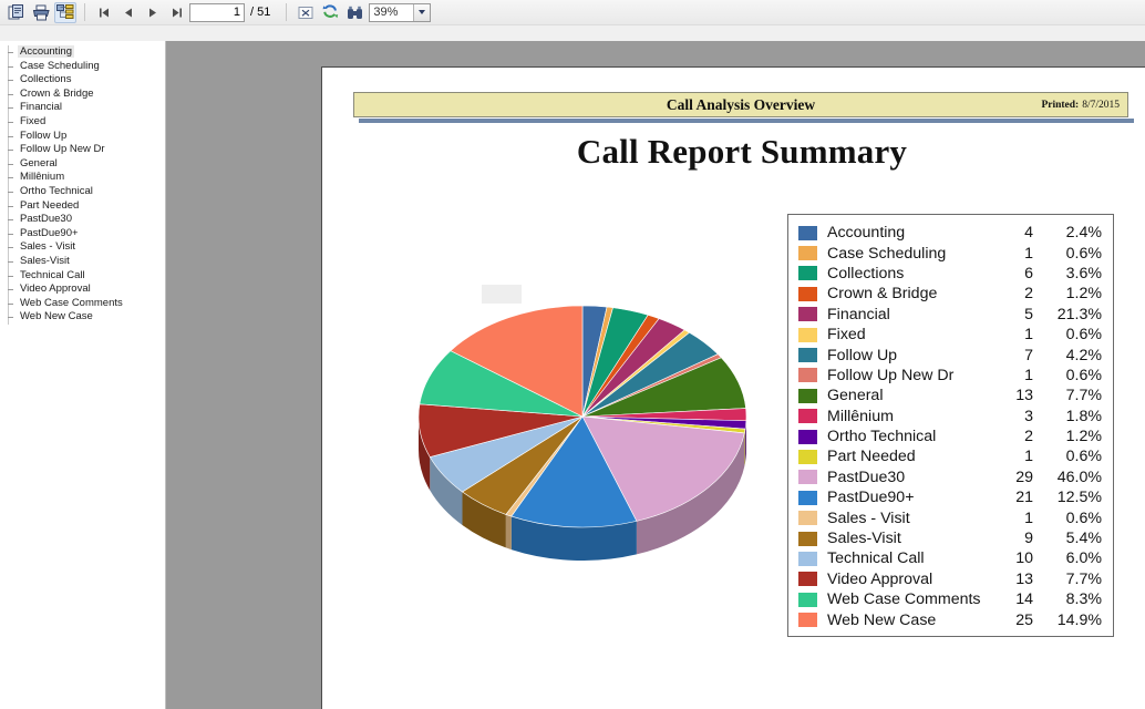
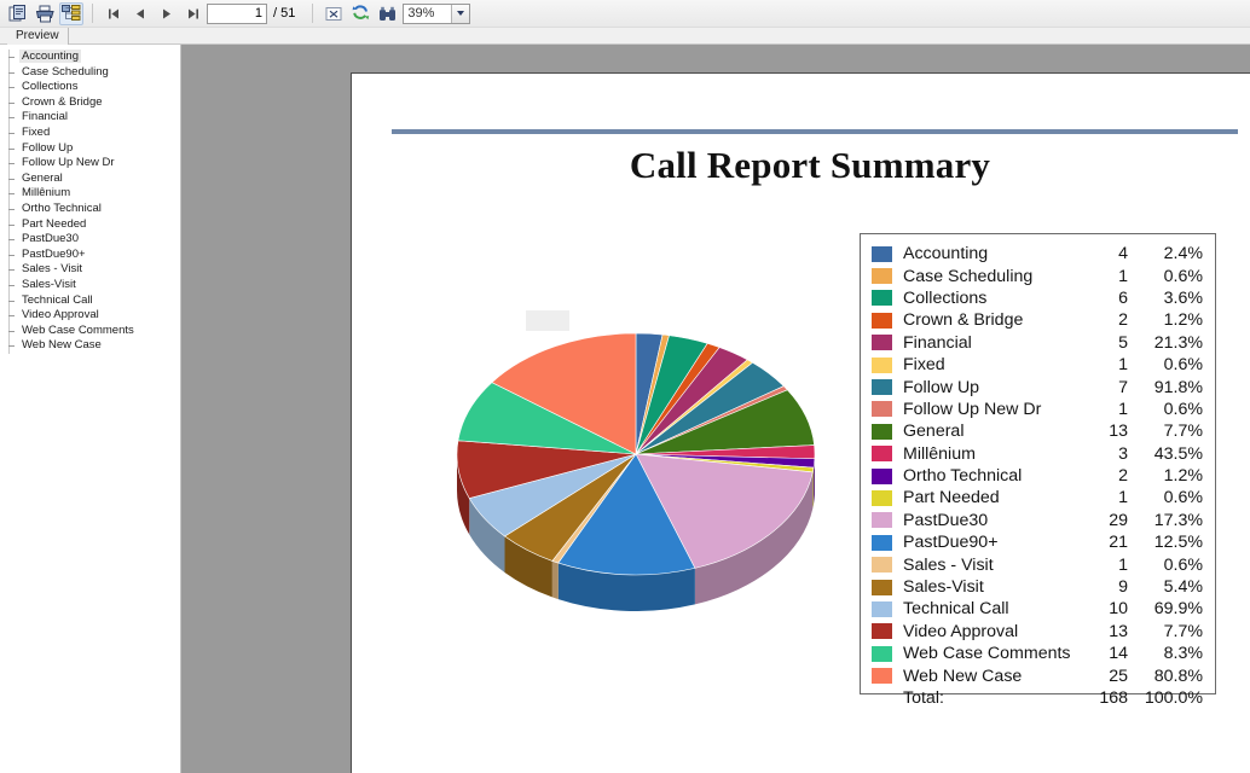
  1
  / 51
  39%
+ Preview
  Accounting
  Case Scheduling
  Collections
  Crown & Bridge
  Financial
  Fixed
  Follow Up
  Follow Up New Dr
  General
  Millênium
  Ortho Technical
  Part Needed
  PastDue30
  PastDue90+
  Sales - Visit
  Sales-Visit
  Technical Call
  Video Approval
  Web Case Comments
  Web New Case
- Call Analysis Overview
- Printed:
- 8/7/2015
  Call Report Summary
  Accounting
  4
  2.4%
  Case Scheduling
  1
  0.6%
  Collections
  6
  3.6%
  Crown & Bridge
  2
  1.2%
  Financial
  5
  21.3%
  Fixed
  1
  0.6%
  Follow Up
  7
- 4.2%
+ 91.8%
  Follow Up New Dr
  1
  0.6%
  General
  13
  7.7%
  Millênium
  3
- 1.8%
+ 43.5%
  Ortho Technical
  2
  1.2%
  Part Needed
  1
  0.6%
  PastDue30
  29
- 46.0%
+ 17.3%
  PastDue90+
  21
  12.5%
  Sales - Visit
  1
  0.6%
  Sales-Visit
  9
  5.4%
  Technical Call
  10
- 6.0%
+ 69.9%
  Video Approval
  13
  7.7%
  Web Case Comments
  14
  8.3%
  Web New Case
  25
- 14.9%
+ 80.8%
+ Total:
+ 168
+ 100.0%
